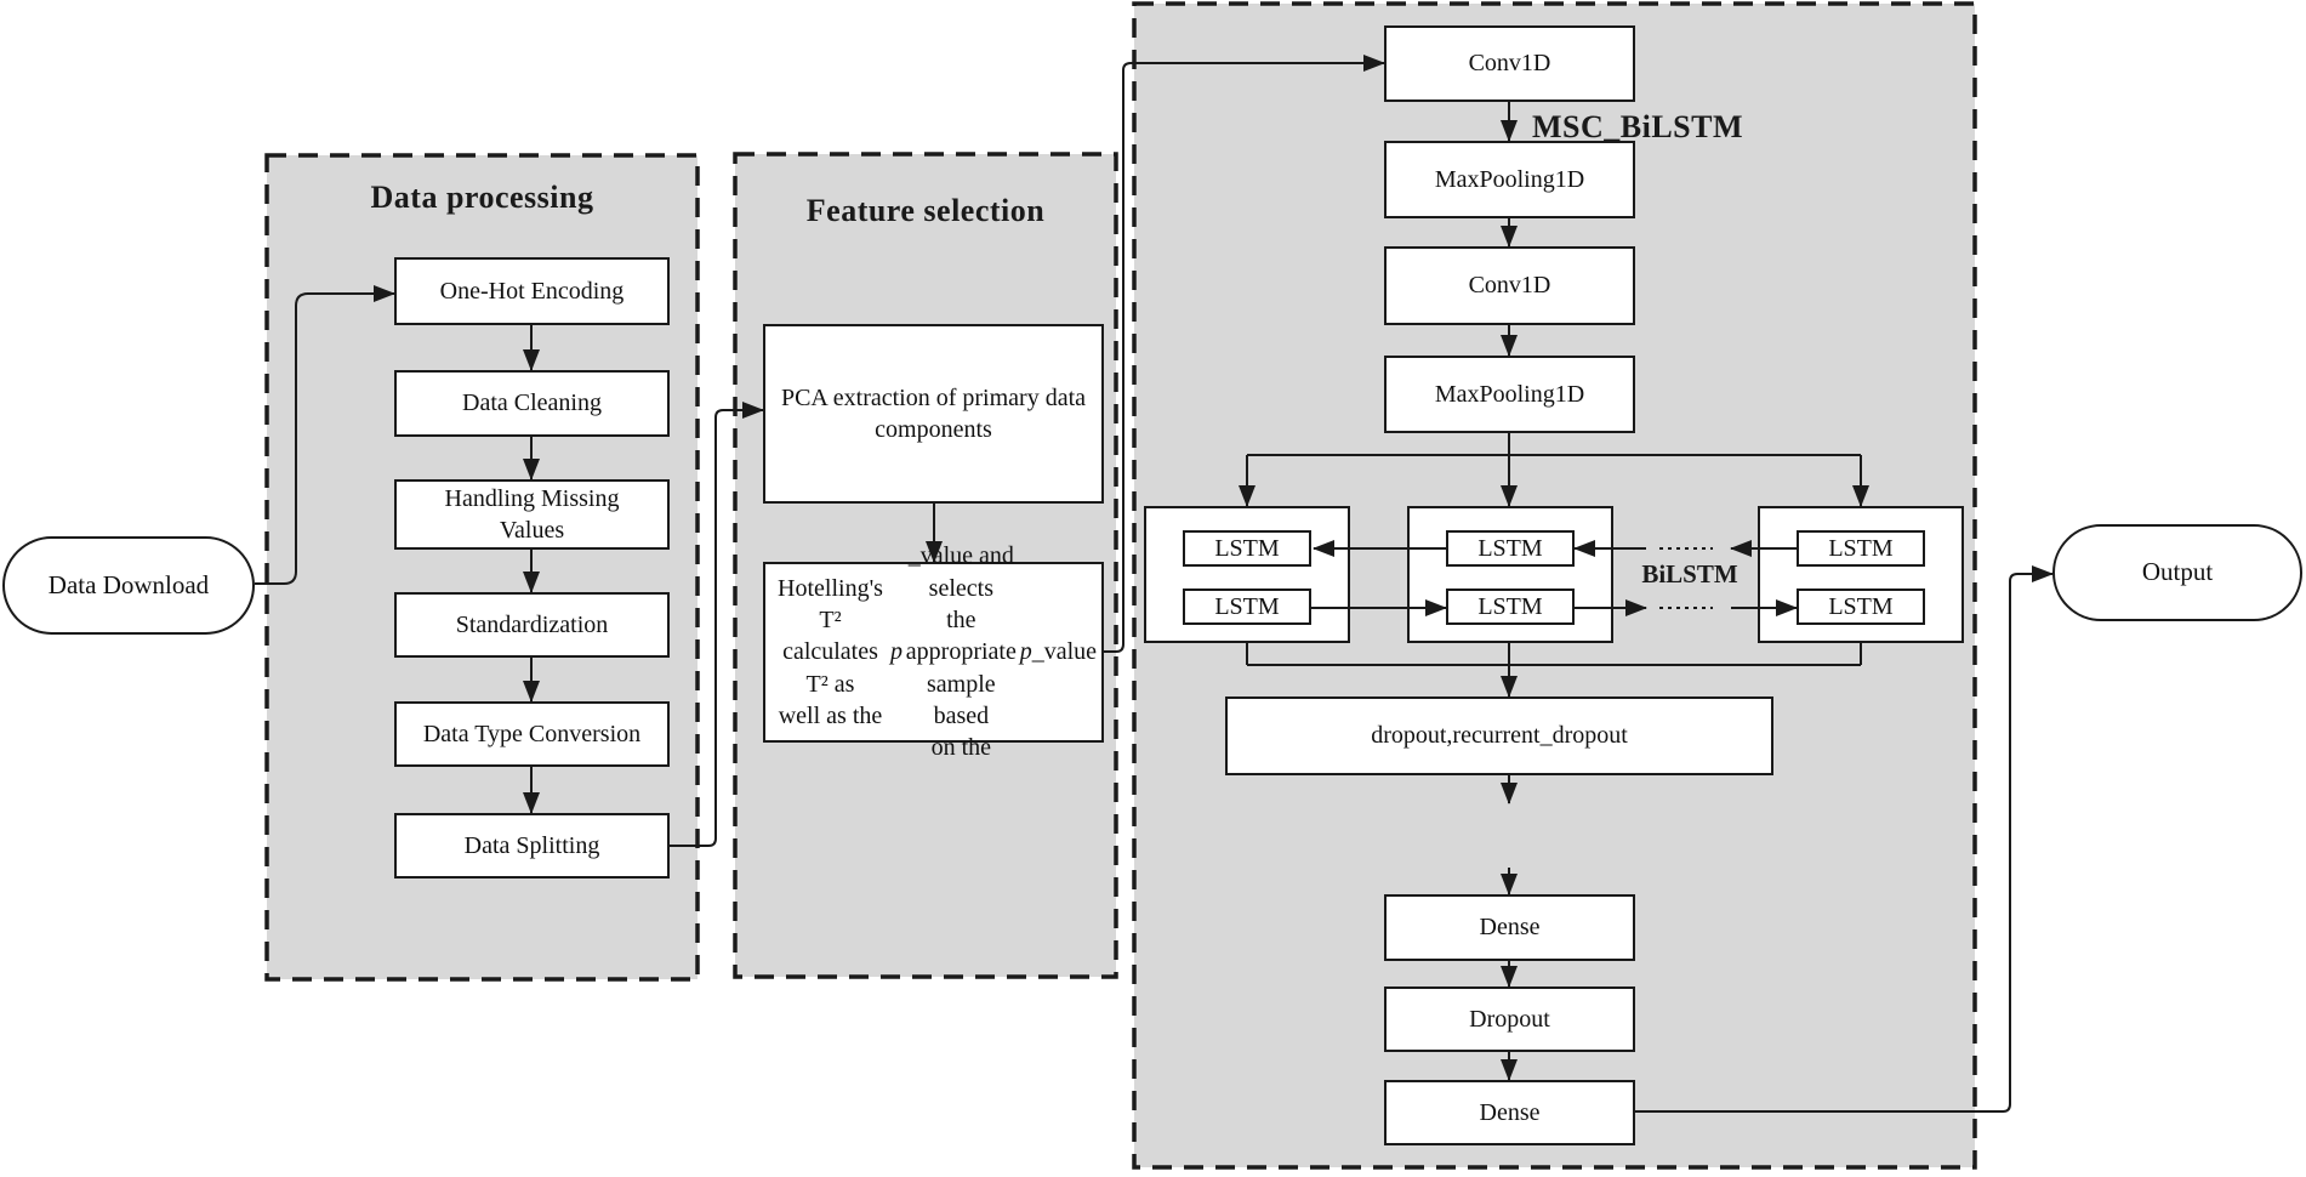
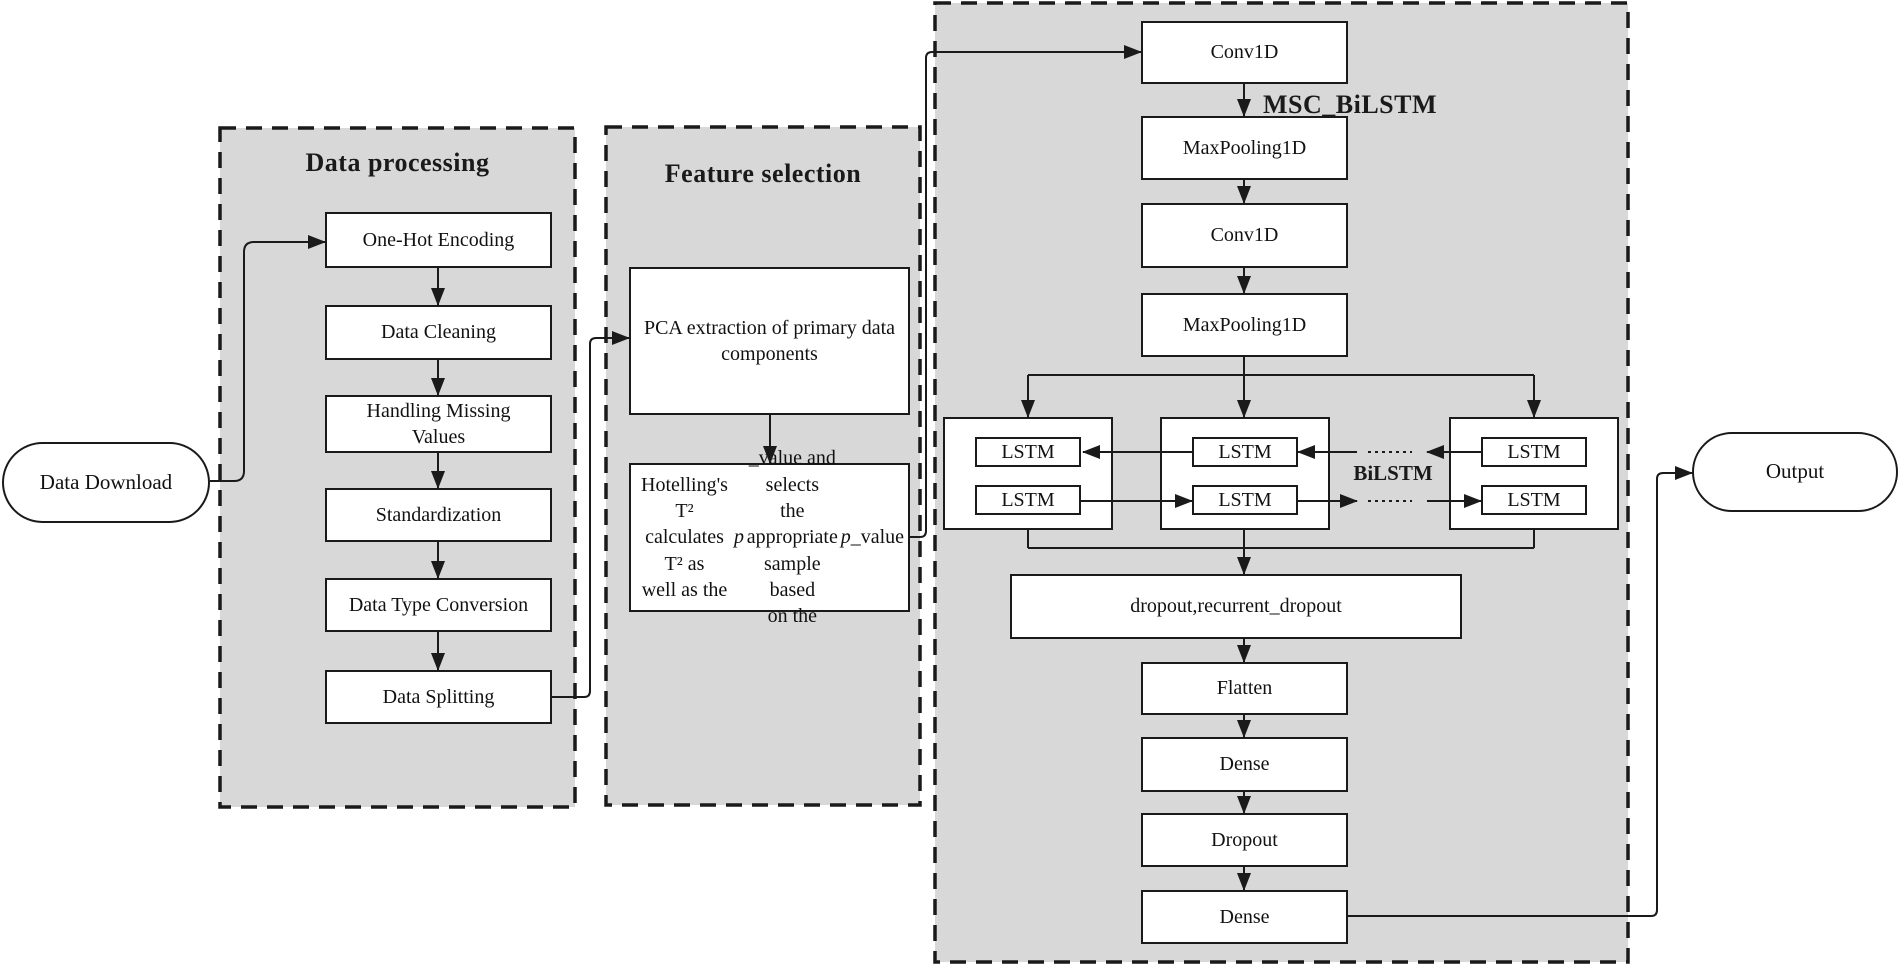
  Data processing
  Feature selection
  MSC_BiLSTM
  BiLSTM
  Data Download
  Output
  One-Hot Encoding
  Data Cleaning
  Handling Missing
  Values
  Standardization
  Data Type Conversion
  Data Splitting
  PCA extraction of primary data
  components
  Hotelling's T² calculates T² as
  well as the
  p
  the appropriate sample based
  p
  _value
  Conv1D
  MaxPooling1D
  Conv1D
  MaxPooling1D
  LSTM
  LSTM
  LSTM
  LSTM
  LSTM
  LSTM
  dropout,recurrent_dropout
+ Flatten
  Dense
  Dropout
  Dense
